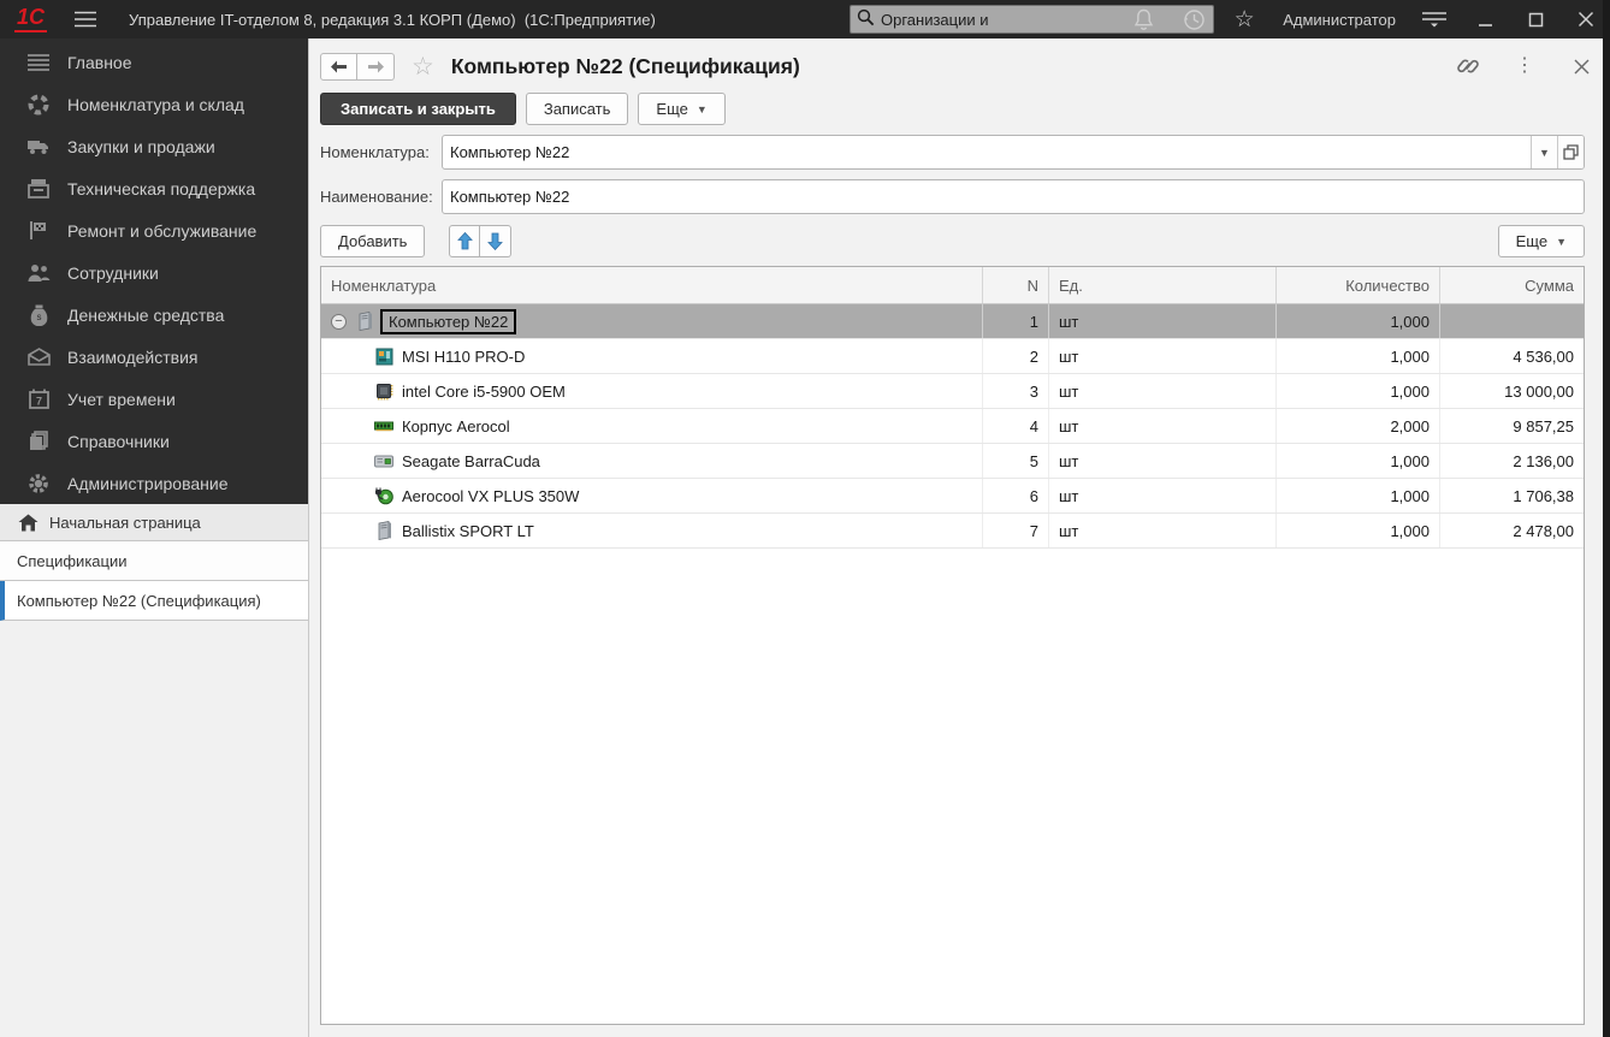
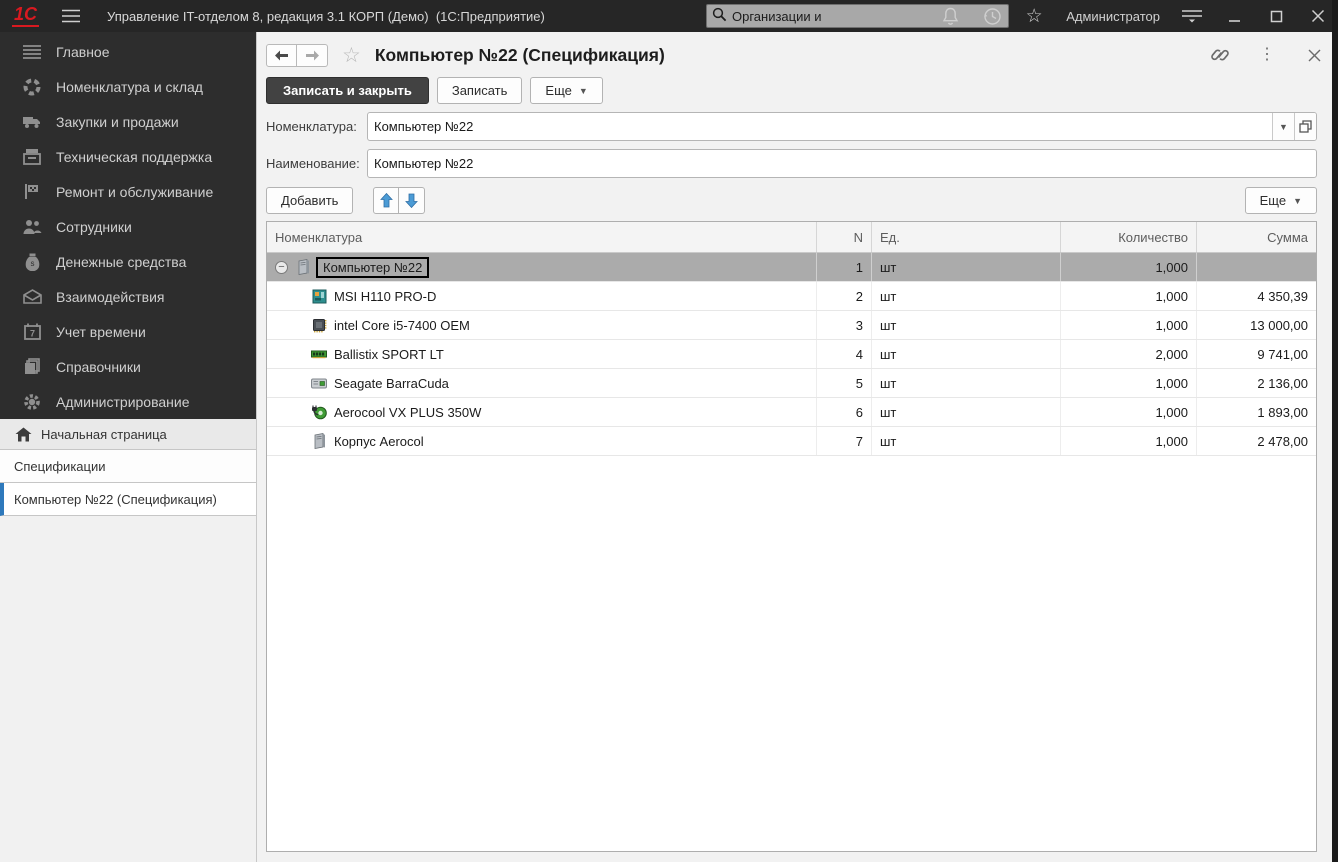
  1С
  Управление IT-отделом 8, редакция 3.1 КОРП (Демо) (1С:Предприятие)
  Организации и
  ☆
  Администратор
  Главное
  Номенклатура и склад
  Закупки и продажи
  Техническая поддержка
  Ремонт и обслуживание
  Сотрудники
  s
  Денежные средства
  Взаимодействия
  7
  Учет времени
  Справочники
  Администрирование
  Начальная страница
  Спецификации
  Компьютер №22 (Спецификация)
  ☆
  Компьютер №22 (Спецификация)
  ⋮
  Записать и закрыть
  Записать
  Еще
  ▼
  Номенклатура:
  Компьютер №22
  ▼
  Наименование:
  Компьютер №22
  Добавить
  Еще
  ▼
  Номенклатура
  N
  Ед.
  Количество
  Сумма
  −
  Компьютер №22
  1
  шт
  1,000
  MSI H110 PRO-D
  2
  шт
  1,000
- 4 536,00
+ 4 350,39
- intel Core i5-5900 OEM
+ intel Core i5-7400 OEM
  3
  шт
  1,000
  13 000,00
- Корпус Aerocol
+ Ballistix SPORT LT
  4
  шт
  2,000
- 9 857,25
+ 9 741,00
  Seagate BarraCuda
  5
  шт
  1,000
  2 136,00
  Aerocool VX PLUS 350W
  6
  шт
  1,000
- 1 706,38
+ 1 893,00
- Ballistix SPORT LT
+ Корпус Aerocol
  7
  шт
  1,000
  2 478,00
